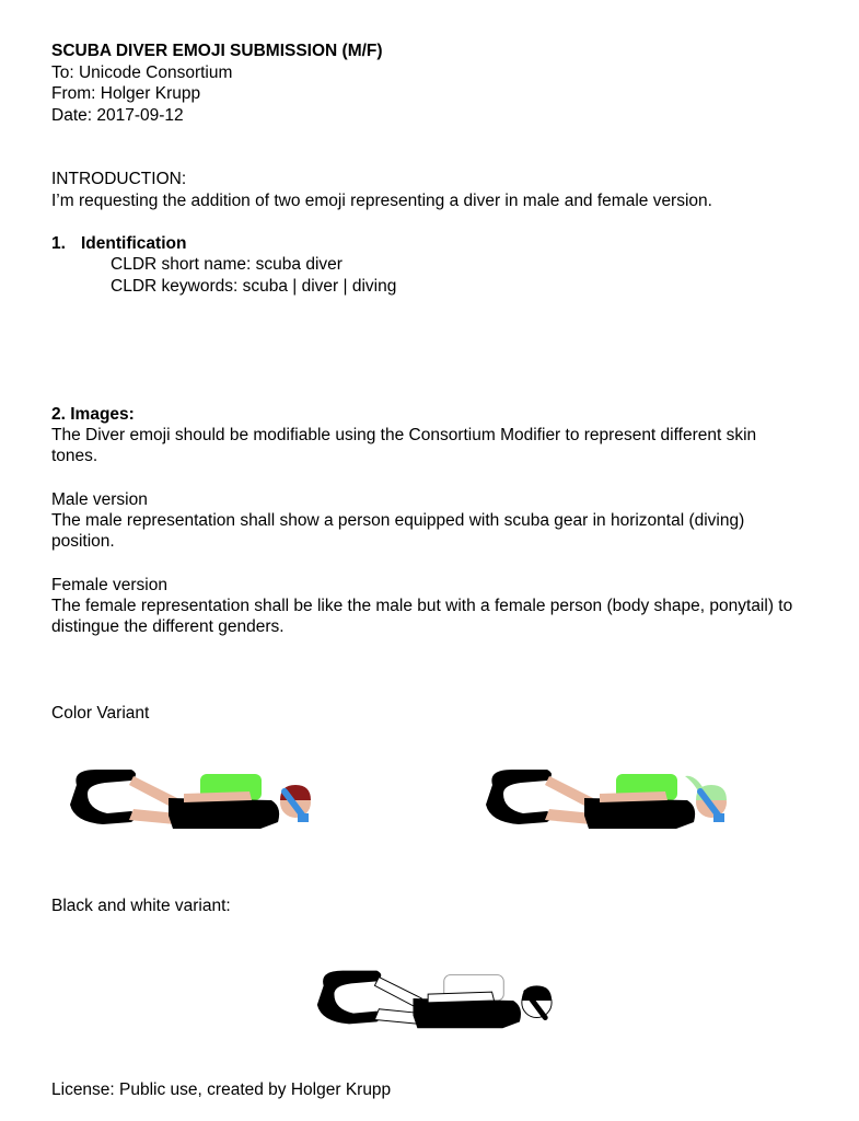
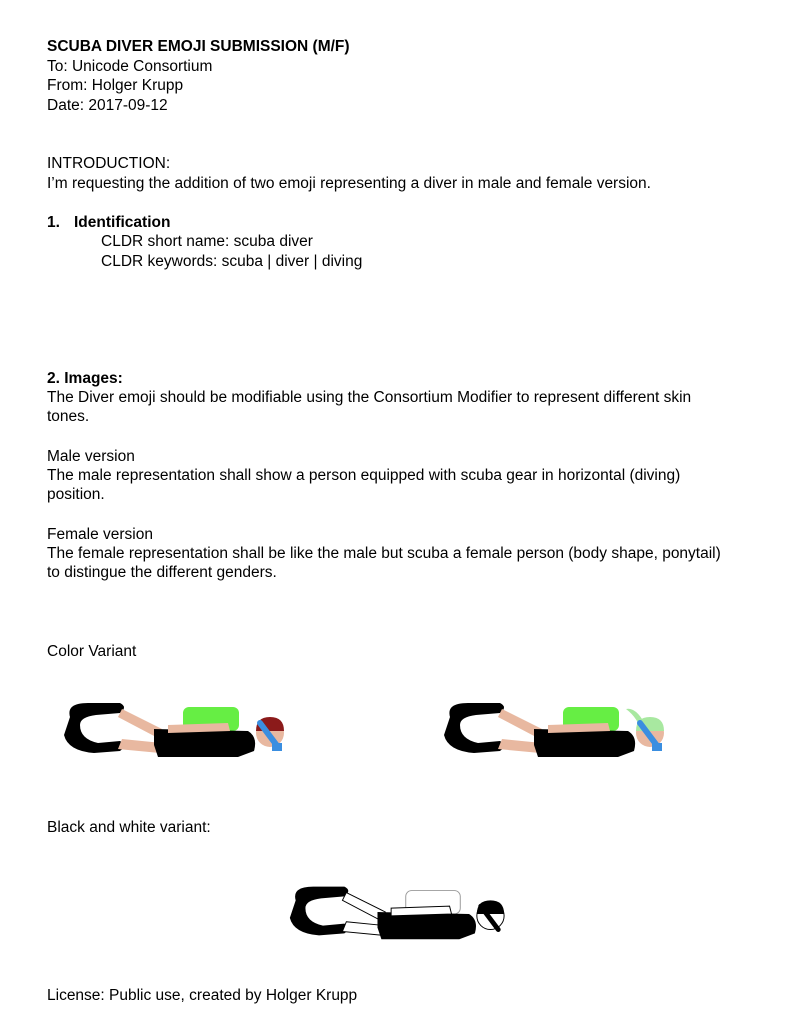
  SCUBA DIVER EMOJI SUBMISSION (M/F)
  To: Unicode Consortium
  From: Holger Krupp
  Date: 2017-09-12
  INTRODUCTION:
  I’m requesting the addition of two emoji representing a diver in male and female version.
  1. Identification
  CLDR short name: scuba diver
  CLDR keywords: scuba | diver | diving
  2. Images:
  The Diver emoji should be modifiable using the Consortium Modifier to represent different skin tones.
  Male version
  The male representation shall show a person equipped with scuba gear in horizontal (diving) position.
  Female version
- The female representation shall be like the male but with a female person (body shape, ponytail) to distingue the different genders.
+ The female representation shall be like the male but scuba a female person (body shape, ponytail) to distingue the different genders.
  Color Variant
  Black and white variant:
  License: Public use, created by Holger Krupp
